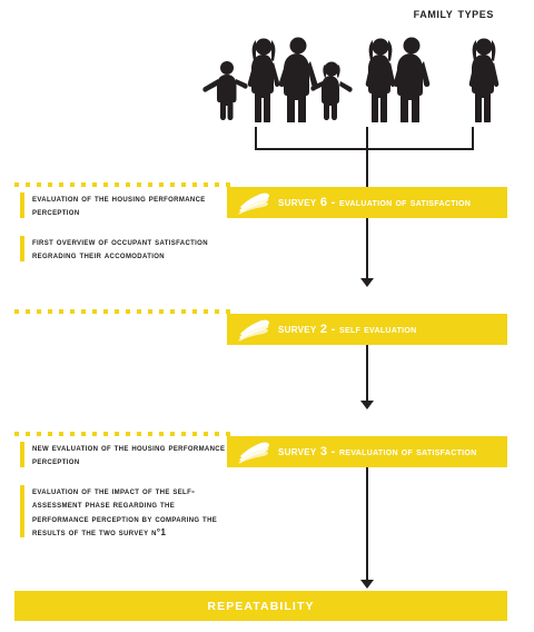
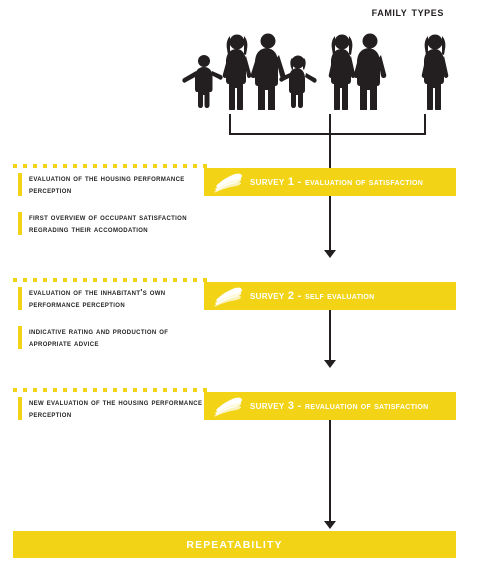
  family types
  evaluation of the housing performance perception
  first overview of occupant satisfaction regrading their accomodation
- survey 6 - evaluation of satisfaction
+ survey 1 - evaluation of satisfaction
+ evaluation of the inhabitant's own performance perception
+ indicative rating and production of apropriate advice
  survey 2 - self evaluation
  new evaluation of the housing performance perception
- evaluation of the impact of the self-assessment phase regarding the performance perception by comparing the results of the two survey n°1
  survey 3 - revaluation of satisfaction
  REPEATABILITY
